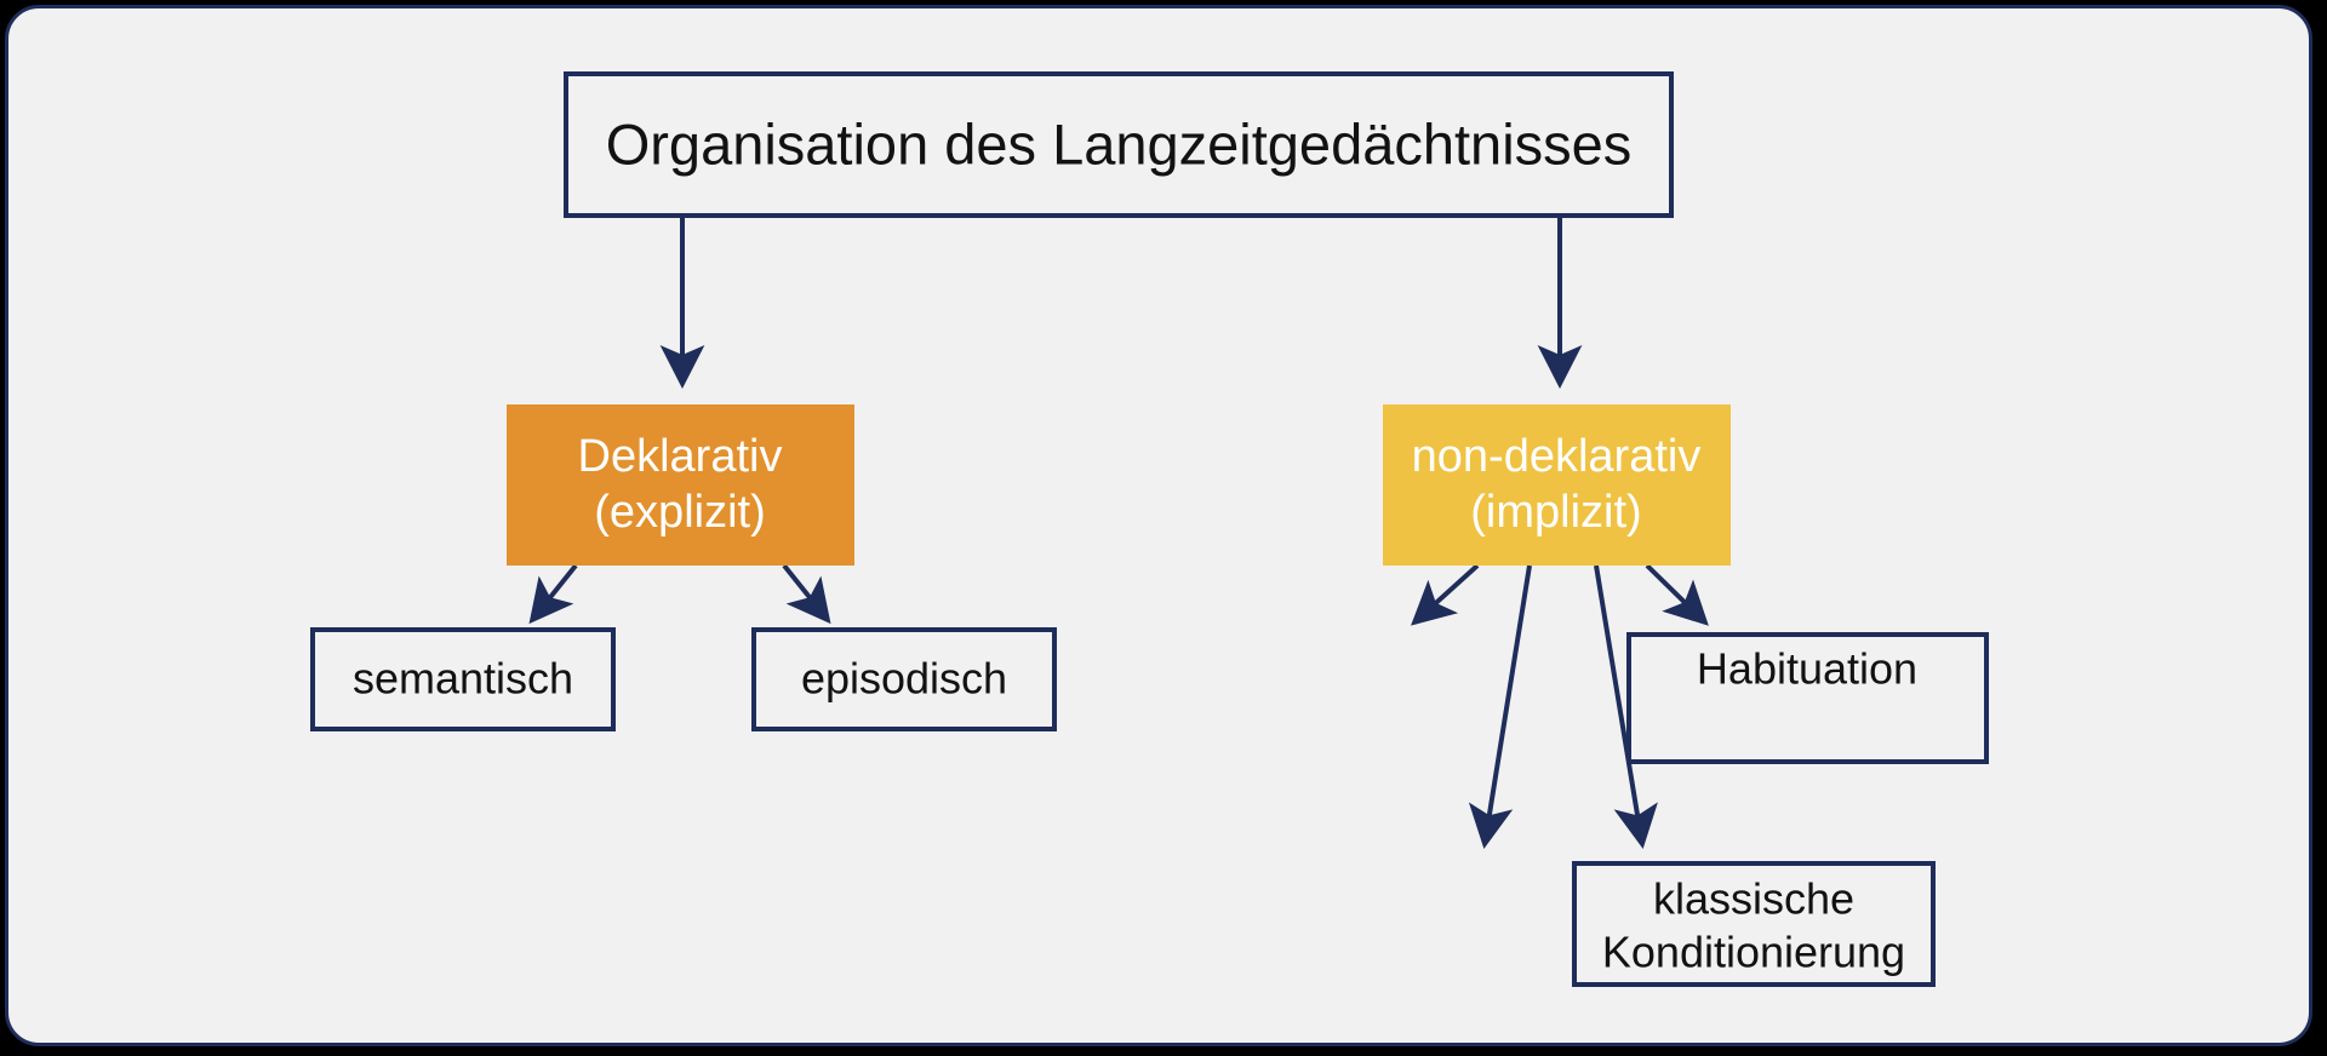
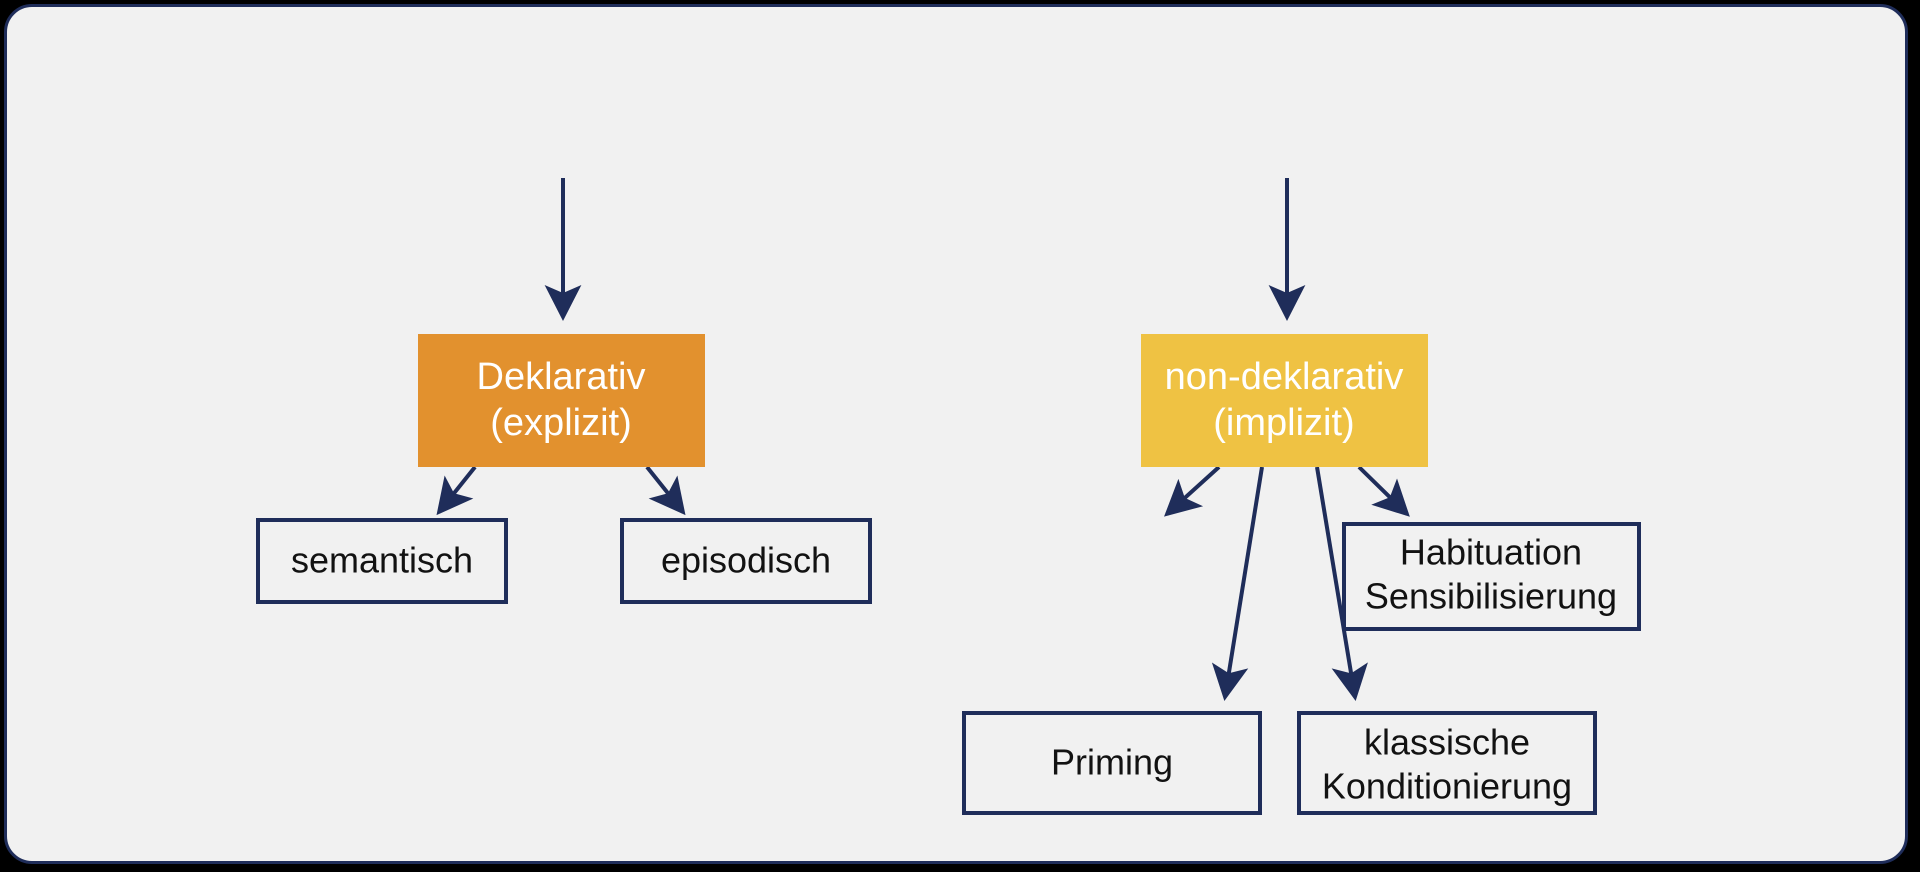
- Organisation des Langzeitgedächtnisses
  Deklarativ
  (explizit)
  non-deklarativ
  (implizit)
  semantisch
  episodisch
  Habituation
+ Sensibilisierung
+ Priming
  klassische
  Konditionierung
